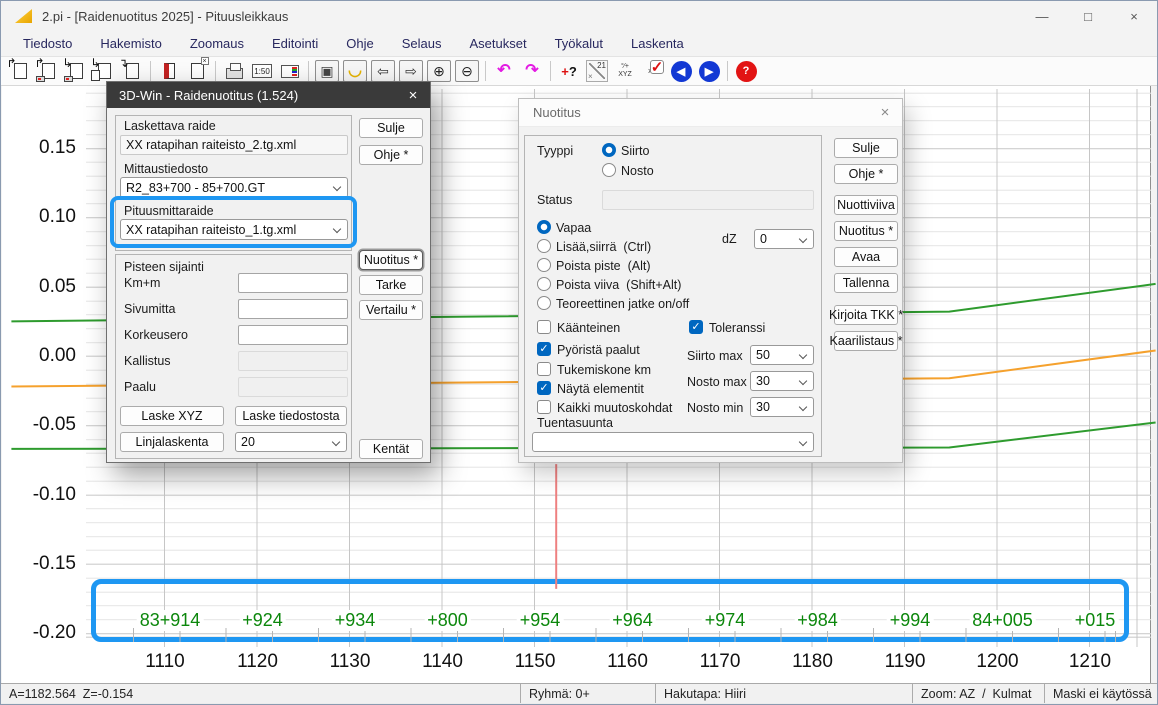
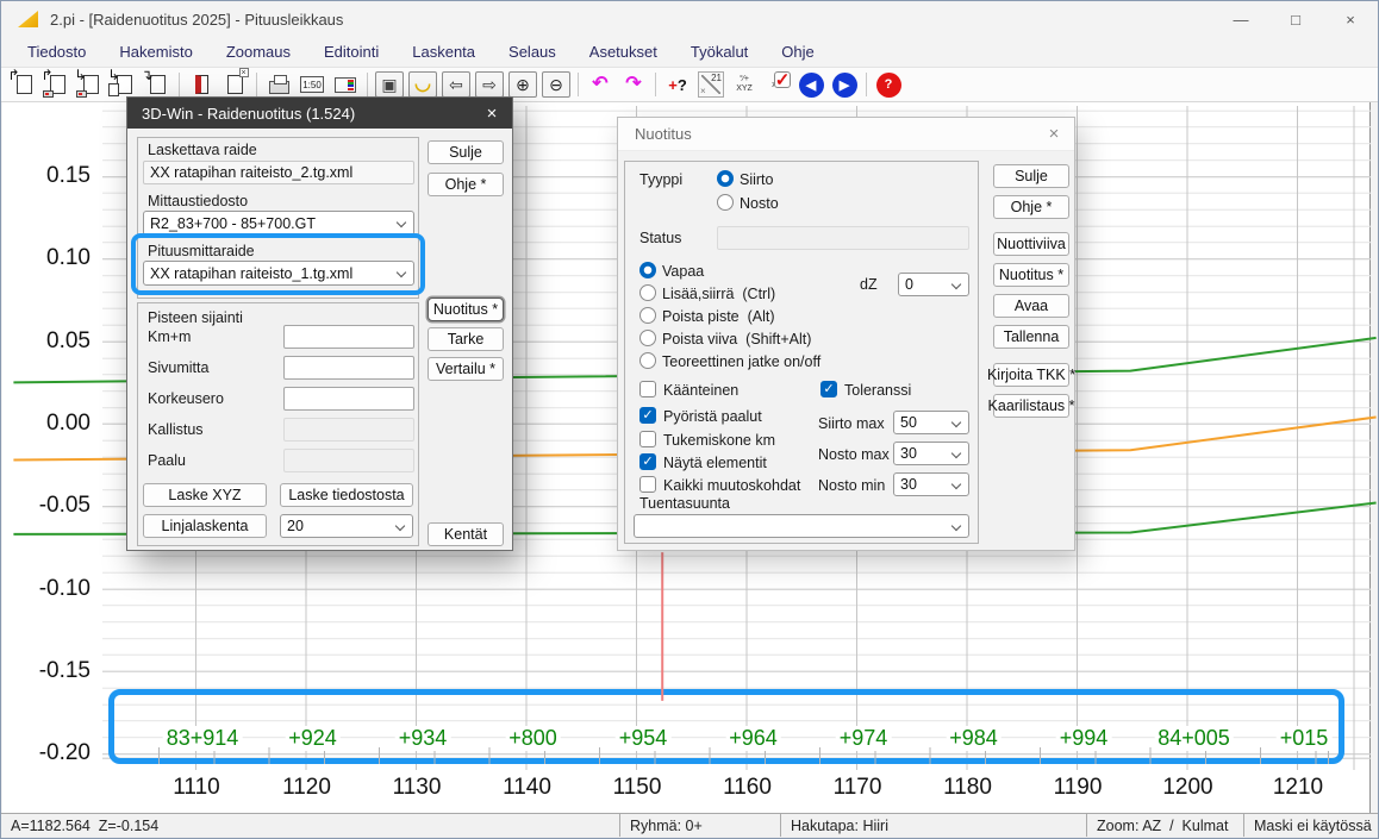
  2.pi - [Raidenuotitus 2025] - Pituusleikkaus
  —
  □
  ×
  Tiedosto
  Hakemisto
  Zoomaus
  Editointi
- Ohje
+ Laskenta
  Selaus
  Asetukset
  Työkalut
- Laskenta
+ Ohje
  ↱
  ↱
  ↳
  ↳
  ↴
  1:50
  ▣
  ◡
  ⇦
  ⇨
  ⊕
  ⊖
  ↶
  ↷
  +?
  21
  ×
  ××
  ✓
  ◀
  ▶
  ?
  83+914
  +924
  +934
  +800
  +954
  +964
  +974
  +984
  +994
  84+005
  +015
  0.15
  0.10
  0.05
  0.00
  -0.05
  -0.10
  -0.15
  -0.20
  1110
  1120
  1130
  1140
  1150
  1160
  1170
  1180
  1190
  1200
  1210
  3D-Win - Raidenuotitus (1.524)
  ×
  Laskettava raide
  XX ratapihan raiteisto_2.tg.xml
  Mittaustiedosto
  R2_83+700 - 85+700.GT
  Pituusmittaraide
  XX ratapihan raiteisto_1.tg.xml
  Pisteen sijainti
  Km+m
  Sivumitta
  Korkeusero
  Kallistus
  Paalu
  Laske XYZ
  Laske tiedostosta
  Linjalaskenta
  20
  Sulje
  Ohje *
  Nuotitus *
  Tarke
  Vertailu *
  Kentät
  Nuotitus
  ×
  Tyyppi
  Status
  dZ
  0
  Tuentasuunta
  Siirto
  Nosto
  Vapaa
  Lisää,siirrä (Ctrl)
  Poista piste (Alt)
  Poista viiva (Shift+Alt)
  Teoreettinen jatke on/off
  Käänteinen
  ✓
  Pyöristä paalut
  Tukemiskone km
  ✓
  Näytä elementit
  Kaikki muutoskohdat
  ✓
  Toleranssi
  Siirto max
  50
  Nosto max
  30
  Nosto min
  30
  Sulje
  Ohje *
  Nuottiviiva
  Nuotitus *
  Avaa
  Tallenna
  Kirjoita TKK *
  Kaarilistaus *
  A=1182.564 Z=-0.154
  Ryhmä: 0+
  Hakutapa: Hiiri
  Zoom: AZ / Kulmat
  Maski ei käytössä
